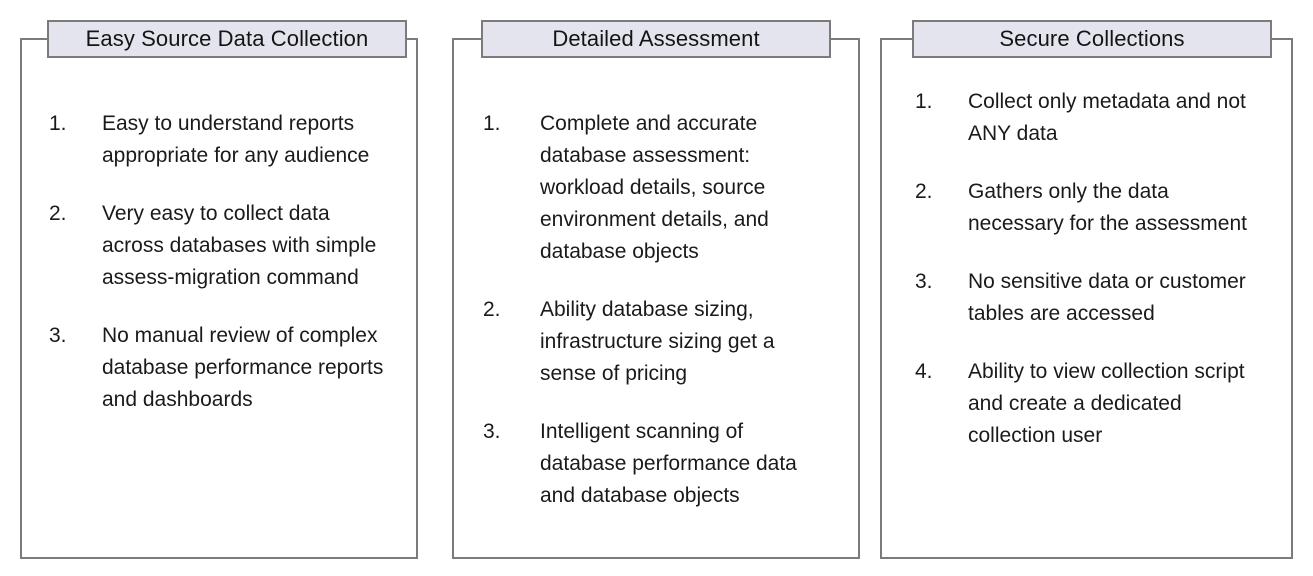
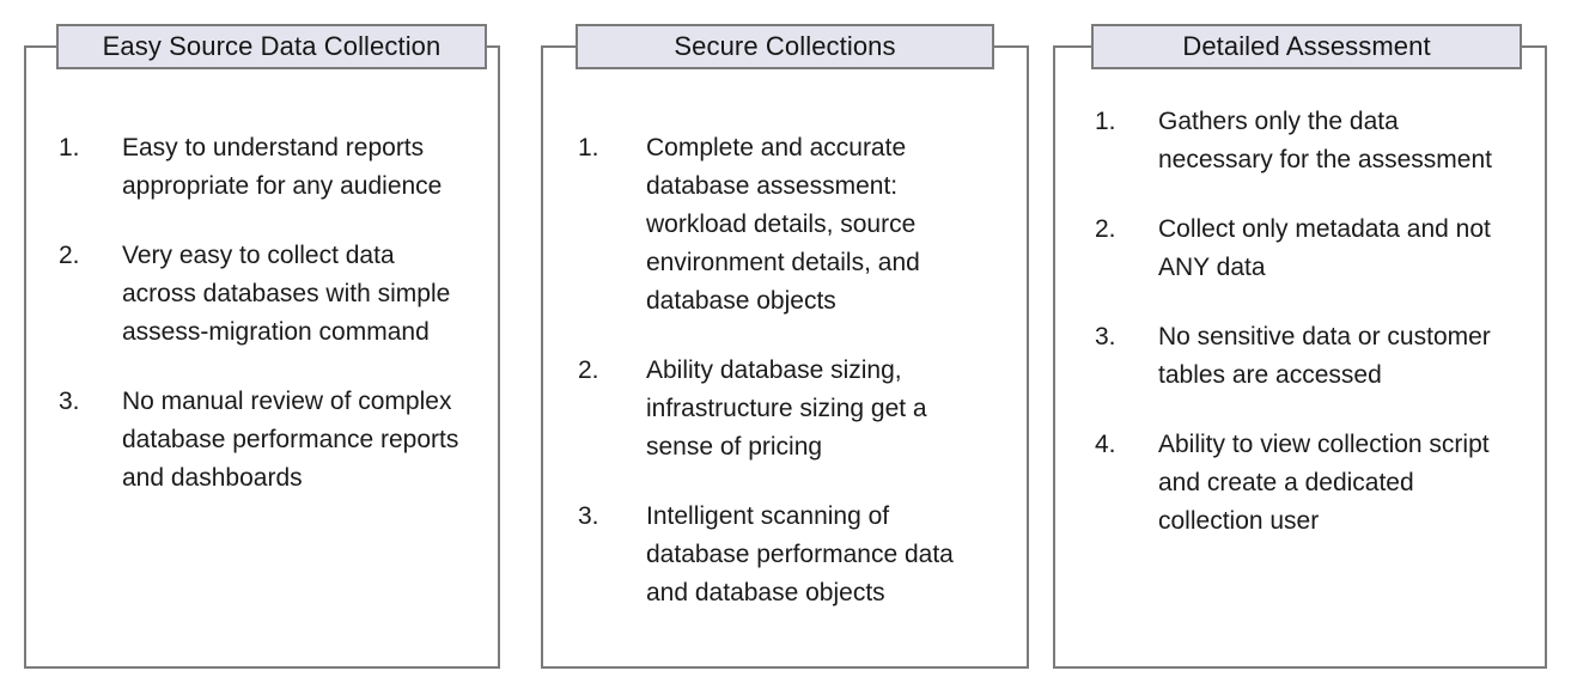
  1.
  Easy to understand reports appropriate for any audience
  2.
  Very easy to collect data across databases with simple assess-migration command
  3.
  No manual review of complex database performance reports and dashboards
  Easy Source Data Collection
  1.
  Complete and accurate database assessment: workload details, source environment details, and database objects
  2.
  Ability database sizing, infrastructure sizing get a sense of pricing
  3.
  Intelligent scanning of database performance data and database objects
- Detailed Assessment
+ Secure Collections
  1.
- Collect only metadata and not ANY data
+ Gathers only the data necessary for the assessment
  2.
- Gathers only the data necessary for the assessment
+ Collect only metadata and not ANY data
  3.
  No sensitive data or customer tables are accessed
  4.
  Ability to view collection script and create a dedicated collection user
- Secure Collections
+ Detailed Assessment
